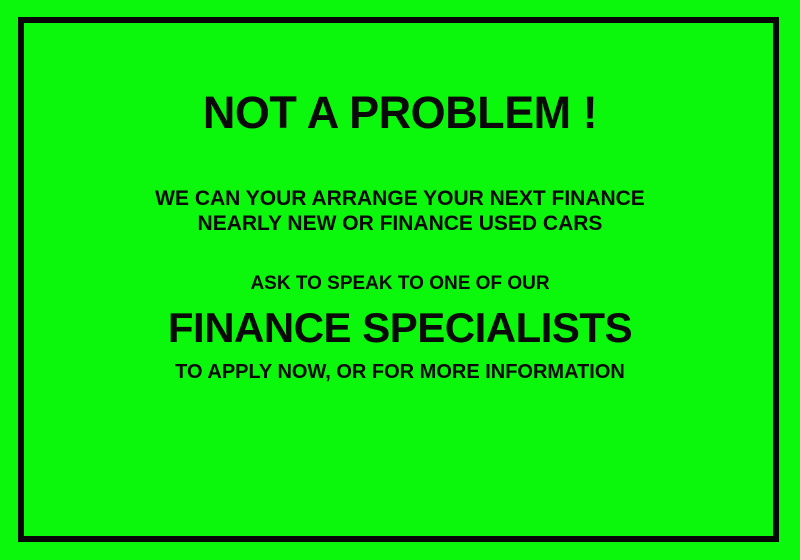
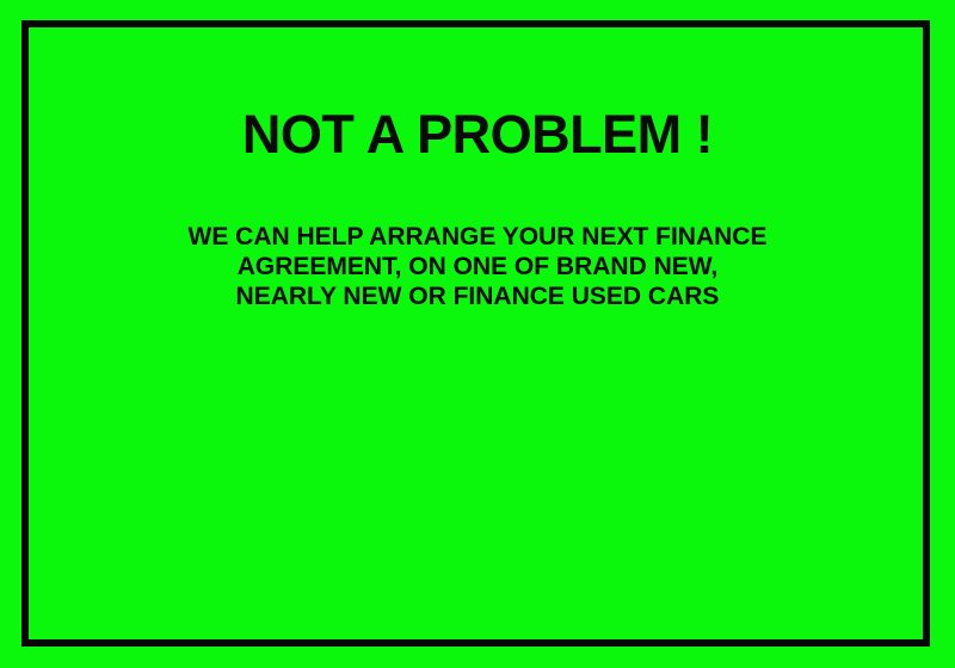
  NOT A PROBLEM !
- WE CAN YOUR ARRANGE YOUR NEXT FINANCE
+ WE CAN HELP ARRANGE YOUR NEXT FINANCE
+ AGREEMENT, ON ONE OF BRAND NEW,
  NEARLY NEW OR FINANCE USED CARS
- ASK TO SPEAK TO ONE OF OUR
- FINANCE SPECIALISTS
- TO APPLY NOW, OR FOR MORE INFORMATION
